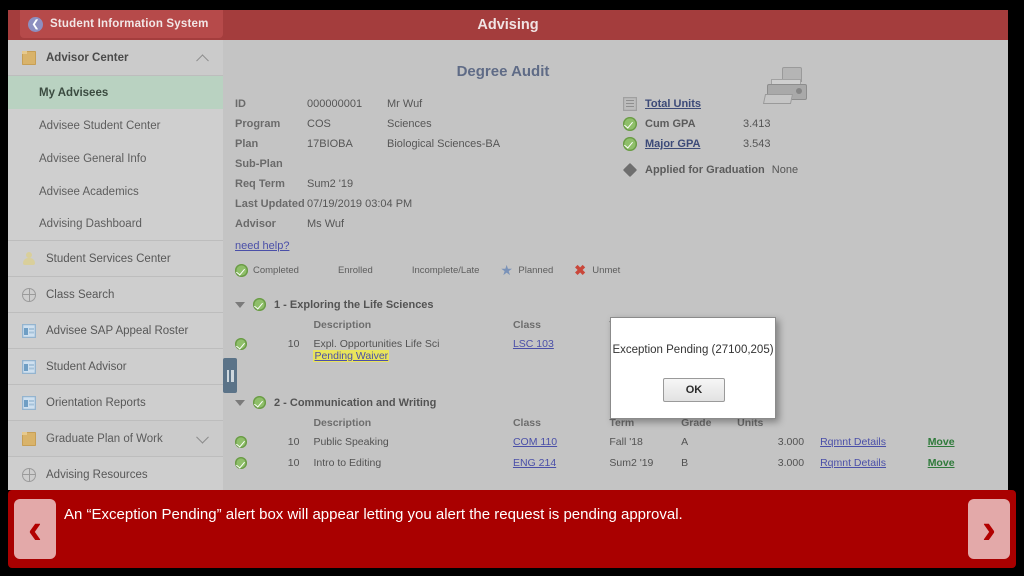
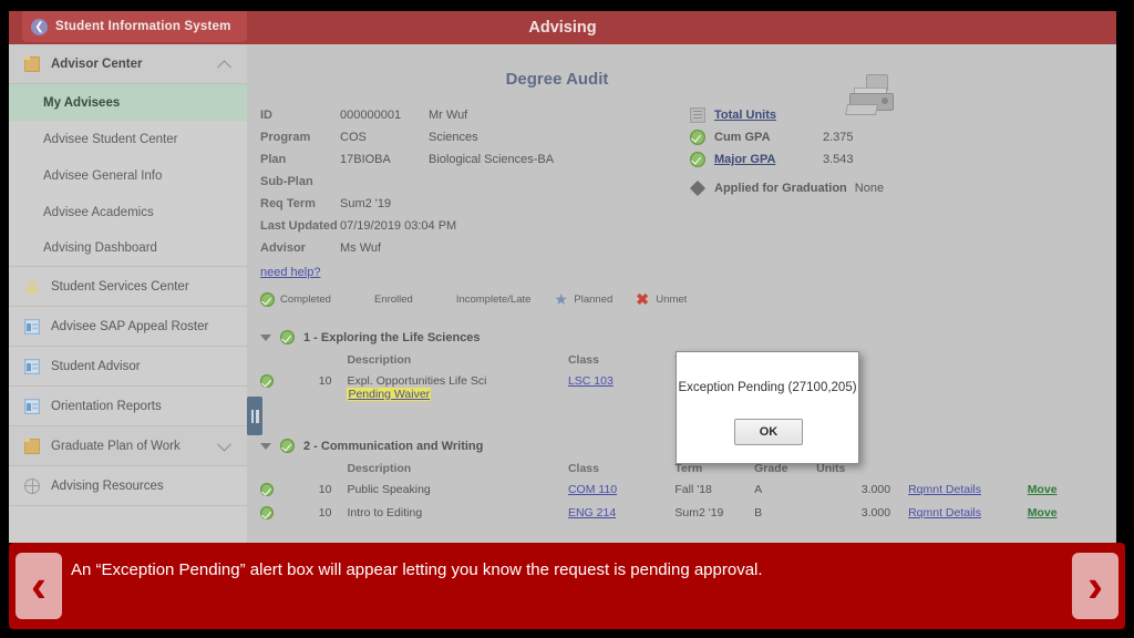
  ❮
  Student Information System
  Advising
  Advisor Center
  My Advisees
  Advisee Student Center
  Advisee General Info
  Advisee Academics
  Advising Dashboard
  Student Services Center
- Class Search
  Advisee SAP Appeal Roster
  Student Advisor
  Orientation Reports
  Graduate Plan of Work
  Advising Resources
  Degree Audit
  ID
  000000001
  Mr Wuf
  Program
  COS
  Sciences
  Plan
  17BIOBA
  Biological Sciences-BA
  Sub-Plan
  Req Term
  Sum2 '19
  Last Updated
  07/19/2019 03:04 PM
  Advisor
  Ms Wuf
  Total Units
  Cum GPA
- 3.413
+ 2.375
  Major GPA
  3.543
  Applied for Graduation
  None
  need help?
  Completed
  Enrolled
  Incomplete/Late
  ★
  Planned
  ✖
  Unmet
  1 - Exploring the Life Sciences
  		Description	Class
  	10	Expl. Opportunities Life Sci Pending Waiver	LSC 103
  2 - Communication and Writing
  		Description	Class	Term	Grade	Units
  	10	Public Speaking	COM 110	Fall '18	A	3.000	Rqmnt Details	Move
  	10	Intro to Editing	ENG 214	Sum2 '19	B	3.000	Rqmnt Details	Move
  Exception Pending (27100,205)
  OK
  ‹
- An “Exception Pending” alert box will appear letting you alert the request is pending approval.
+ An “Exception Pending” alert box will appear letting you know the request is pending approval.
  ›
